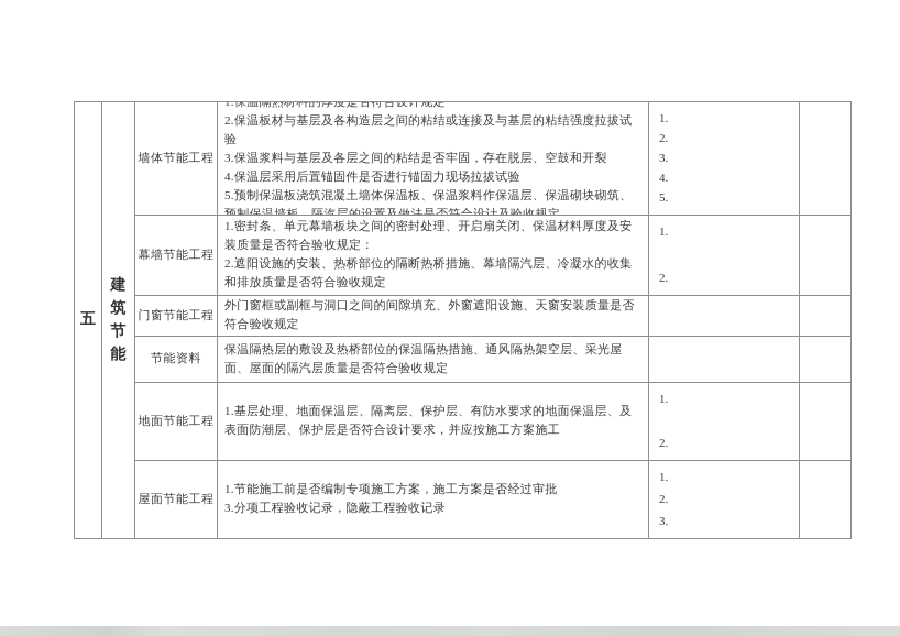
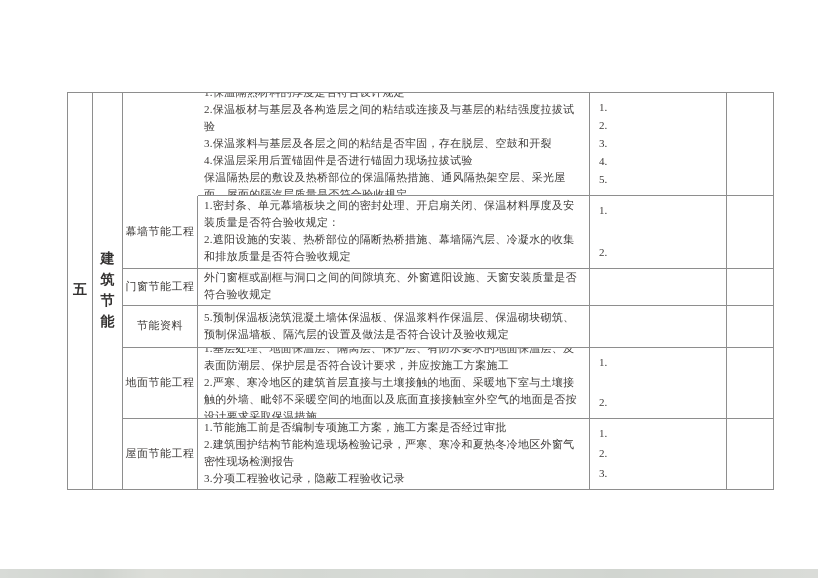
  五
  建
  筑
  节
  能
- 墙体节能工程
  1.保温隔热材料的厚度是否符合设计规定
  2.保温板材与基层及各构造层之间的粘结或连接及与基层的粘结强度拉拔试验
  3.保温浆料与基层及各层之间的粘结是否牢固，存在脱层、空鼓和开裂
  4.保温层采用后置锚固件是否进行锚固力现场拉拔试验
- 5.预制保温板浇筑混凝土墙体保温板、保温浆料作保温层、保温砌块砌筑、预制保温墙板、隔汽层的设置及做法是否符合设计及验收规定
+ 保温隔热层的敷设及热桥部位的保温隔热措施、通风隔热架空层、采光屋面、屋面的隔汽层质量是否符合验收规定
  1.
  2.
  3.
  4.
  5.
  幕墙节能工程
  1.密封条、单元幕墙板块之间的密封处理、开启扇关闭、保温材料厚度及安装质量是否符合验收规定：
  2.遮阳设施的安装、热桥部位的隔断热桥措施、幕墙隔汽层、冷凝水的收集和排放质量是否符合验收规定
  1.
  2.
  门窗节能工程
  外门窗框或副框与洞口之间的间隙填充、外窗遮阳设施、天窗安装质量是否符合验收规定
  节能资料
- 保温隔热层的敷设及热桥部位的保温隔热措施、通风隔热架空层、采光屋面、屋面的隔汽层质量是否符合验收规定
+ 5.预制保温板浇筑混凝土墙体保温板、保温浆料作保温层、保温砌块砌筑、预制保温墙板、隔汽层的设置及做法是否符合设计及验收规定
  地面节能工程
  1.基层处理、地面保温层、隔离层、保护层、有防水要求的地面保温层、及表面防潮层、保护层是否符合设计要求，并应按施工方案施工
+ 2.严寒、寒冷地区的建筑首层直接与土壤接触的地面、采暖地下室与土壤接触的外墙、毗邻不采暖空间的地面以及底面直接接触室外空气的地面是否按设计要求采取保温措施
  1.
  2.
  屋面节能工程
  1.节能施工前是否编制专项施工方案，施工方案是否经过审批
+ 2.建筑围护结构节能构造现场检验记录，严寒、寒冷和夏热冬冷地区外窗气密性现场检测报告
  3.分项工程验收记录，隐蔽工程验收记录
  1.
  2.
  3.
